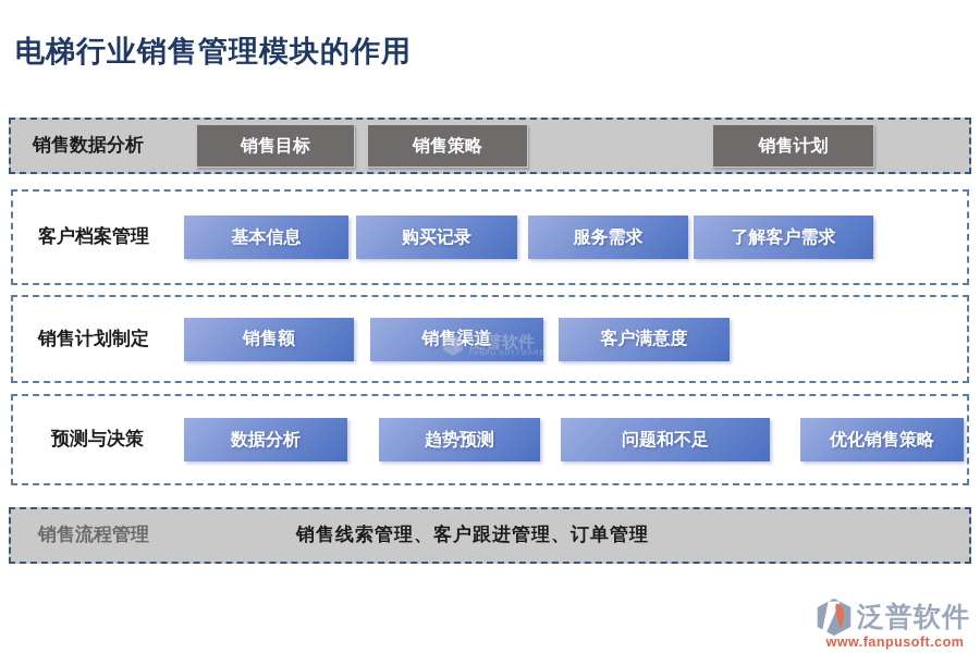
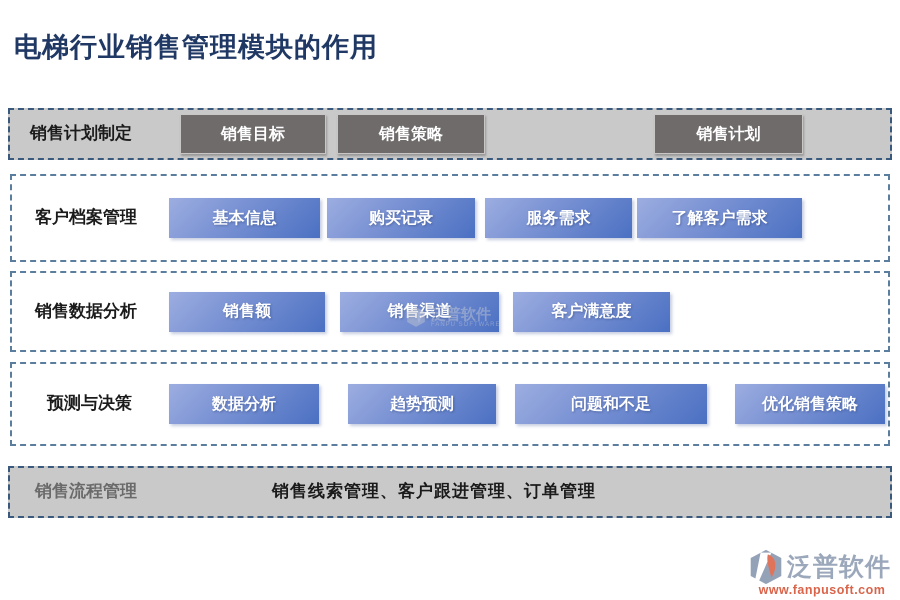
  电梯行业销售管理模块的作用
- 销售数据分析
+ 销售计划制定
  销售目标
  销售策略
  销售计划
  客户档案管理
  基本信息
  购买记录
  服务需求
  了解客户需求
- 销售计划制定
+ 销售数据分析
  销售额
  销售渠道
  客户满意度
  预测与决策
  数据分析
  趋势预测
  问题和不足
  优化销售策略
  销售流程管理
  销售线索管理、客户跟进管理、订单管理
  泛普软件
  泛普软件
  www.fanpusoft.com
